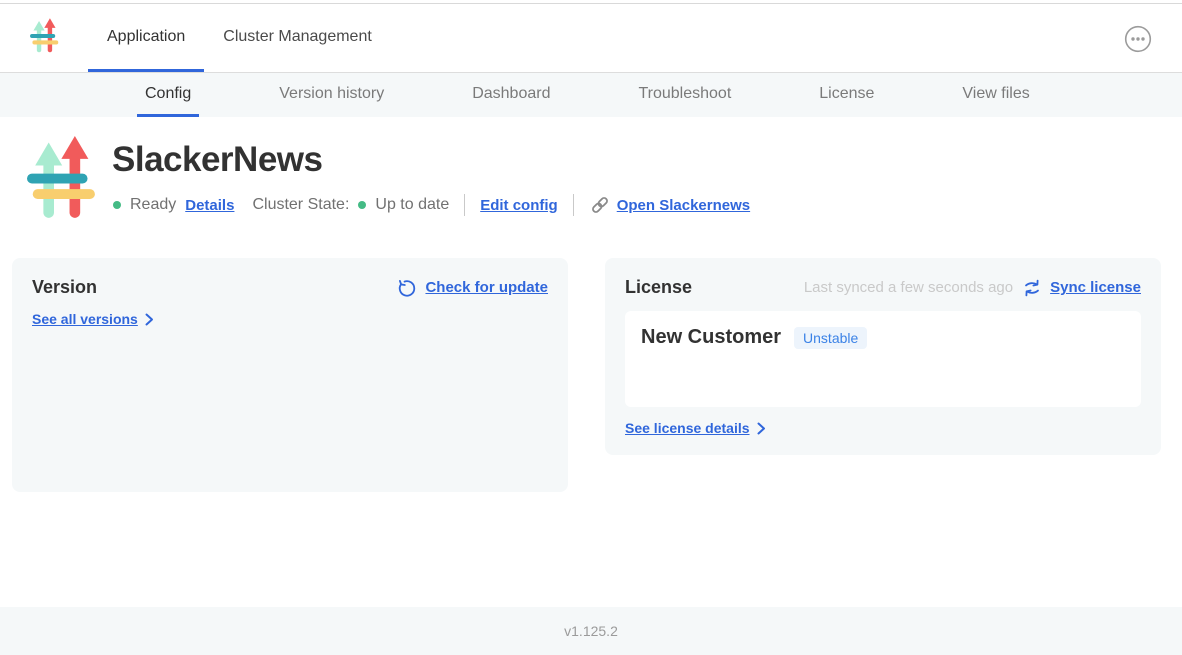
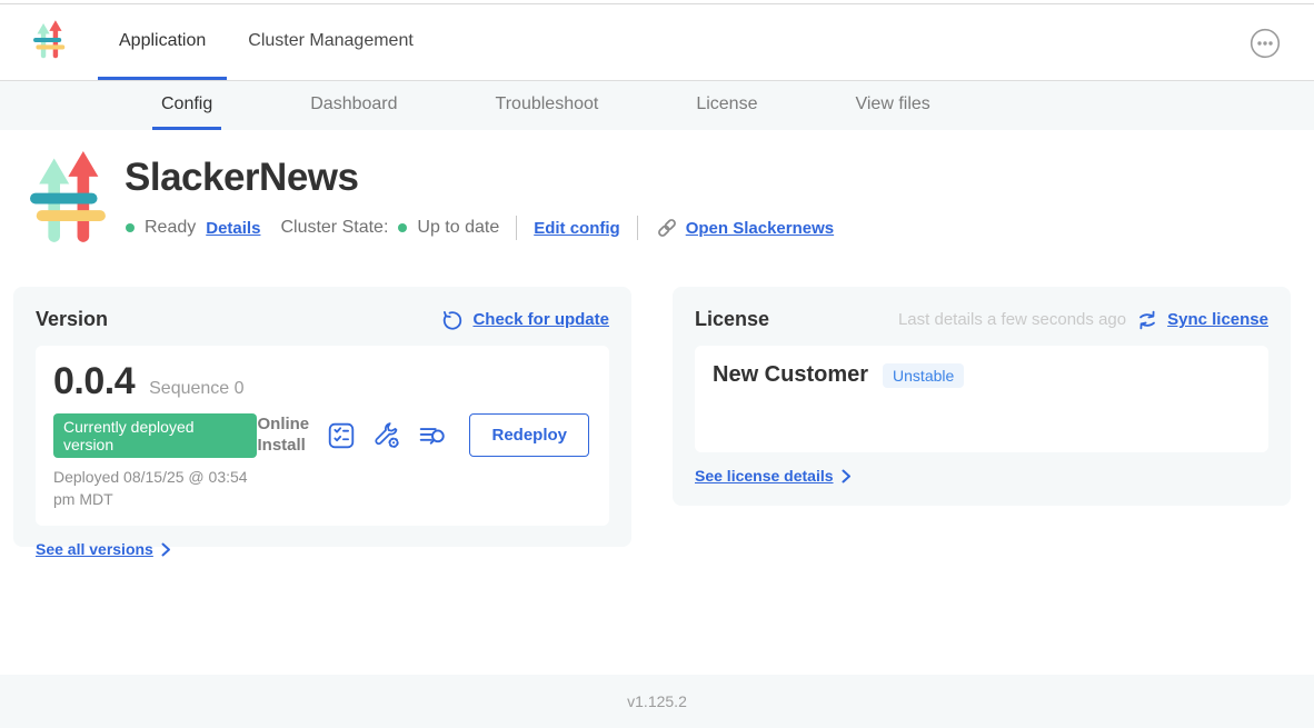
  Application
  Cluster Management
  Config
- Version history
  Dashboard
  Troubleshoot
  License
  View files
  SlackerNews
  Ready
  Details
  Cluster State:
  Up to date
  Edit config
  Open Slackernews
  Version
  Check for update
+ 0.0.4
+ Sequence 0
+ Currently deployed version
+ Deployed 08/15/25 @ 03:54 pm MDT
+ Online Install
+ Redeploy
  See all versions
  License
- Last synced a few seconds ago
+ Last details a few seconds ago
  Sync license
  New Customer
  Unstable
  See license details
  v1.125.2
